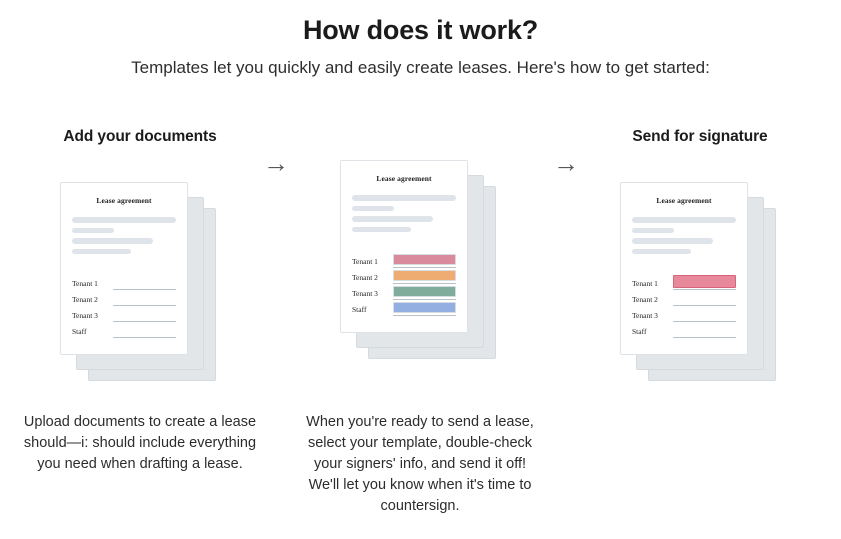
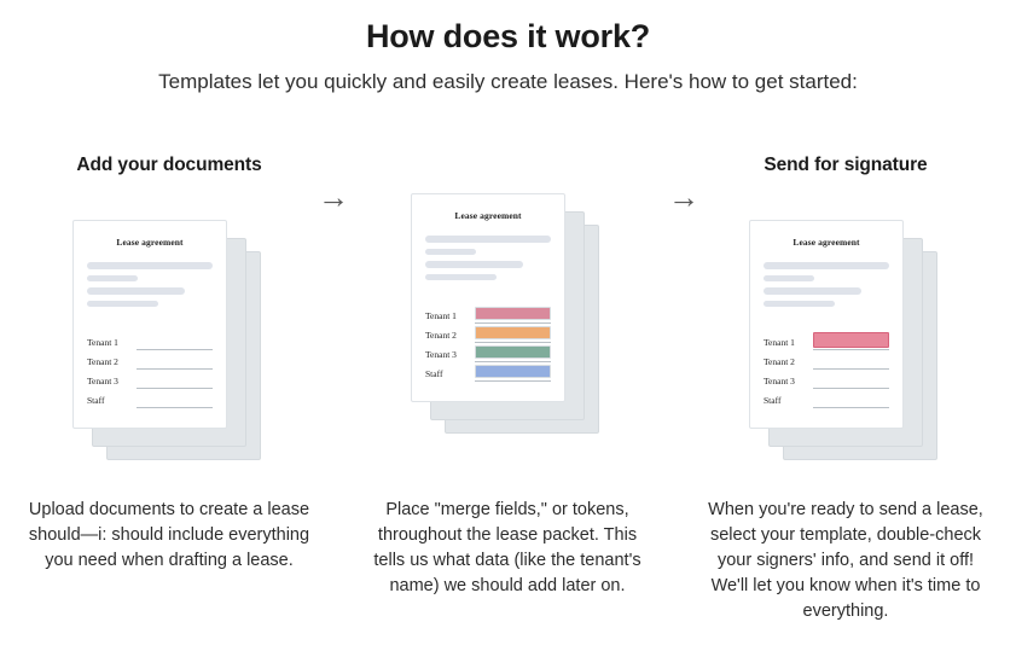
  How does it work?
  Templates let you quickly and easily create leases. Here's how to get started:
  Add your documents
  Lease agreement
  Tenant 1
  Tenant 2
  Tenant 3
  Staff
  Lease agreement
  Tenant 1
  Tenant 2
  Tenant 3
  Staff
  Send for signature
  Lease agreement
  Tenant 1
  Tenant 2
  Tenant 3
  Staff
  →
  →
  Upload documents to create a lease should—i: should include everything you need when drafting a lease.
+ Place "merge fields," or tokens, throughout the lease packet. This tells us what data (like the tenant's name) we should add later on.
- When you're ready to send a lease, select your template, double-check your signers' info, and send it off! We'll let you know when it's time to countersign.
+ When you're ready to send a lease, select your template, double-check your signers' info, and send it off! We'll let you know when it's time to everything.
